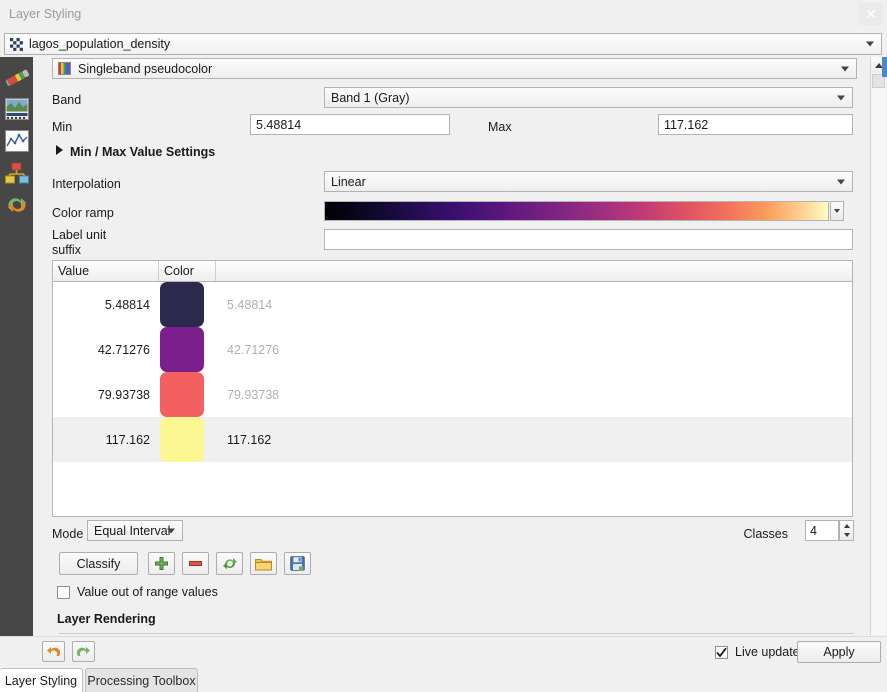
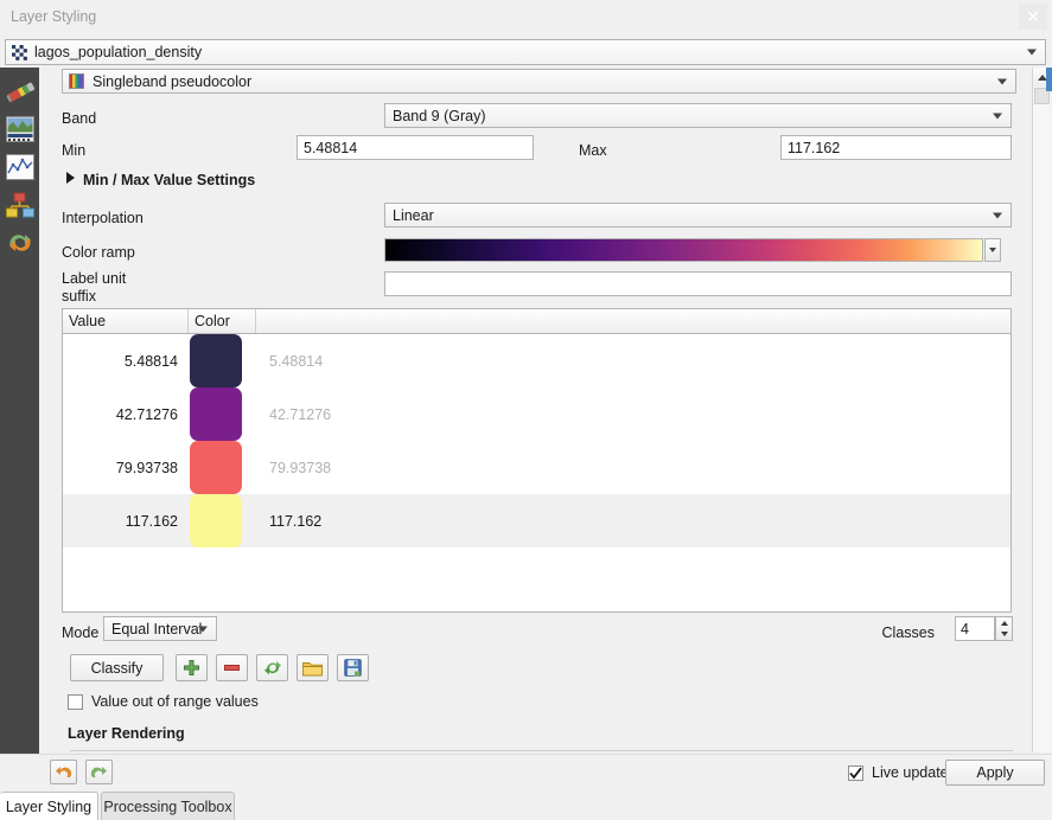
  Layer Styling
  lagos_population_density
  Singleband pseudocolor
  Band
- Band 1 (Gray)
+ Band 9 (Gray)
  Min
  5.48814
  Max
  117.162
  Min / Max Value Settings
  Interpolation
  Linear
  Color ramp
  Label unit
  suffix
  Value
  Color
  5.48814
  5.48814
  42.71276
  42.71276
  79.93738
  79.93738
  117.162
  117.162
  Mode
  Equal Interval
  Classes
  4
  Classify
  Value out of range values
  Layer Rendering
  Live updat
  Apply
  Layer Styling
  Processing Toolbox
